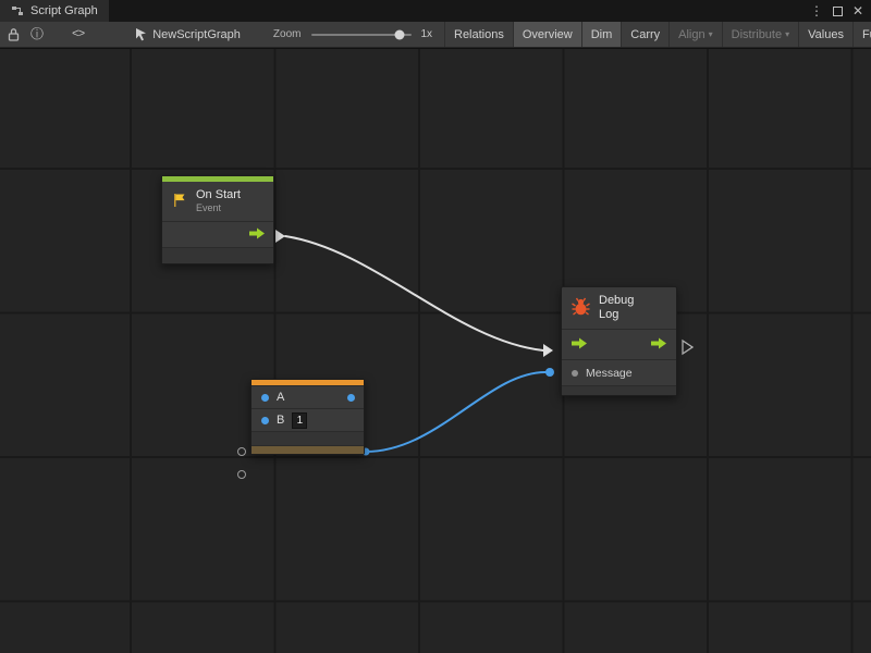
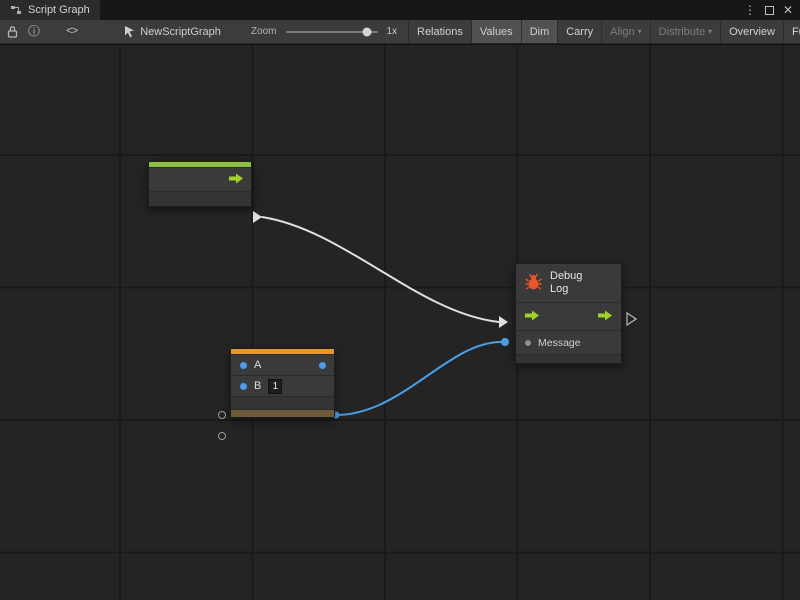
  Script Graph
  ⋮
  ✕
  ⓘ
  <>
  NewScriptGraph
  Zoom
  1x
  Relations
- Overview
+ Values
  Dim
  Carry
  Align
  ▾
  Distribute
  ▾
- Values
+ Overview
- On Start
- Event
  Debug
  Log
  Message
  A
  B
  1
